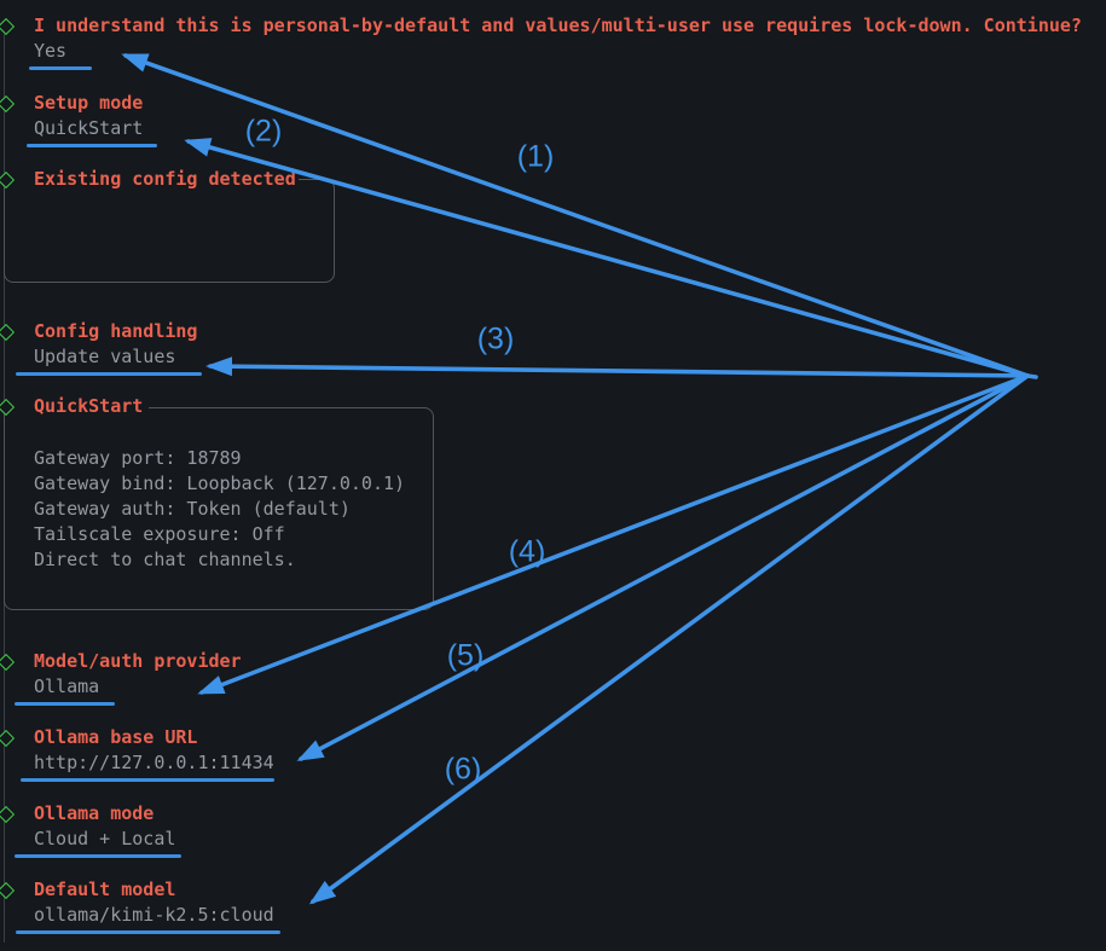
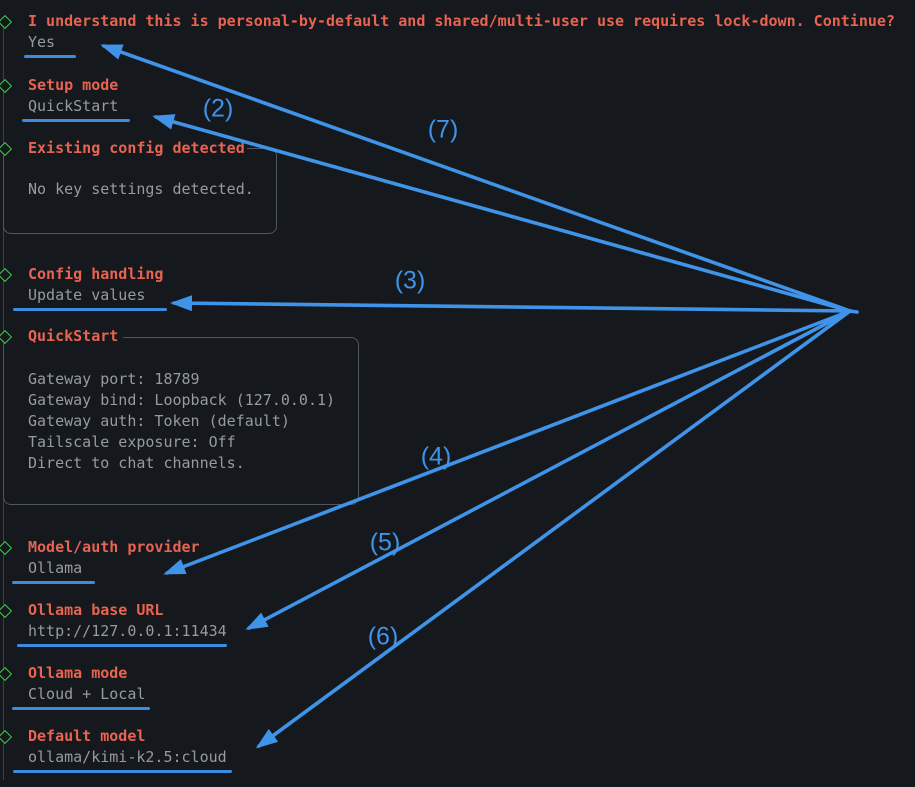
+ No key settings detected.
  Gateway port: 18789
  Gateway bind: Loopback (127.0.0.1)
  Gateway auth: Token (default)
  Tailscale exposure: Off
  Direct to chat channels.
- I understand this is personal-by-default and values/multi-user use requires lock-down. Continue?
+ I understand this is personal-by-default and shared/multi-user use requires lock-down. Continue?
  Yes
  Setup mode
  QuickStart
  Existing config detected
  Config handling
  Update values
  QuickStart
  Model/auth provider
  Ollama
  Ollama base URL
  http://127.0.0.1:11434
  Ollama mode
  Cloud + Local
  Default model
  ollama/kimi-k2.5:cloud
- (1)
+ (7)
  (2)
  (3)
  (4)
  (5)
  (6)
